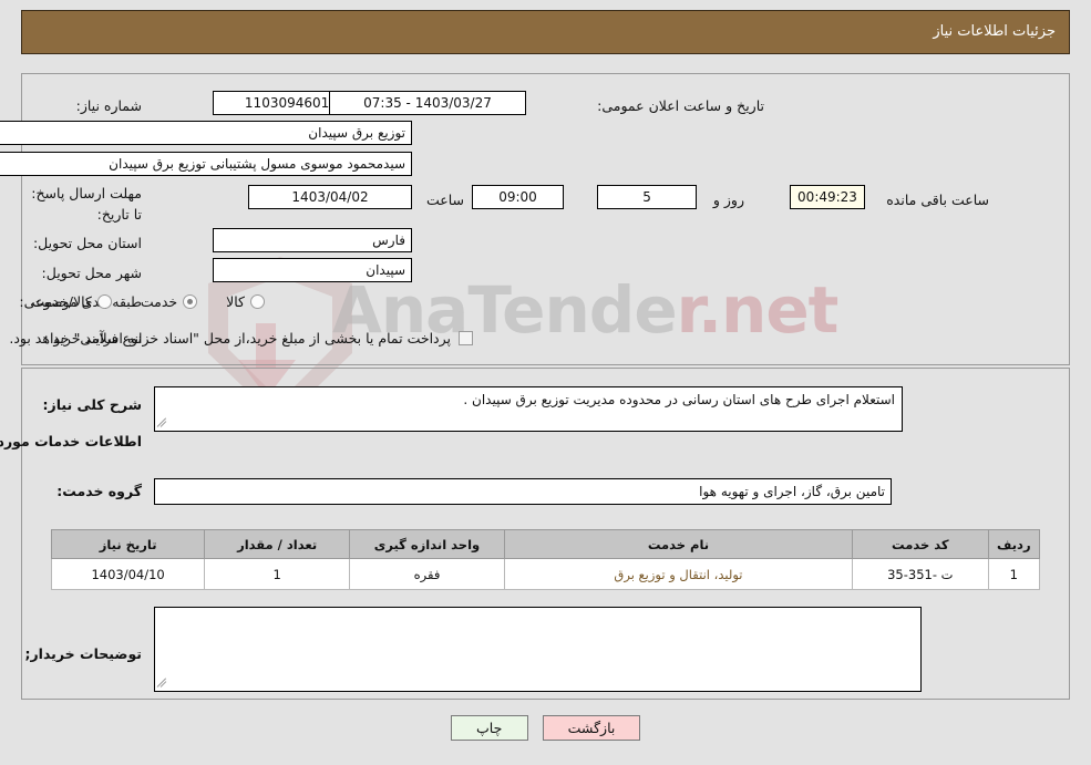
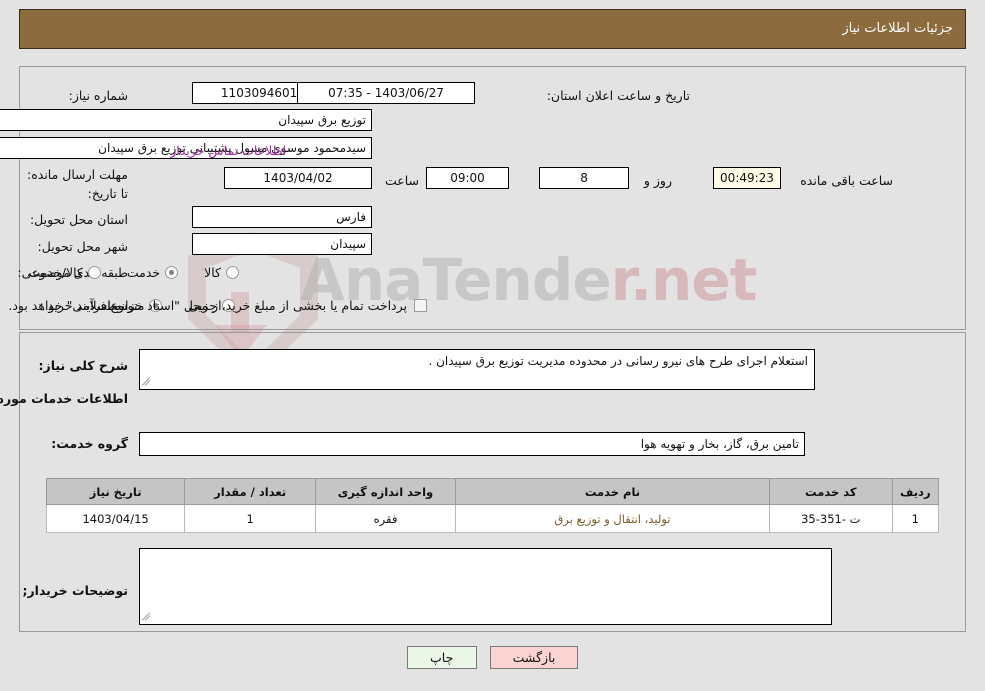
  AnaTender.net
  جزئیات اطلاعات نیاز
  شماره نیاز:
- تاریخ و ساعت اعلان عمومی:
+ تاریخ و ساعت اعلان استان:
- 1403/03/27 - 07:35
+ 1403/06/27 - 07:35
  توزیع برق سپیدان
  سیدمحمود موسوی مسول پشتیبانی توزیع برق سپیدان
+ اطلاعات تماس خریدار
- مهلت ارسال پاسخ: تا تاریخ:
+ مهلت ارسال مانده: تا تاریخ:
  1403/04/02
  ساعت
  09:00
- 5
+ 8
  روز و
  00:49:23
  ساعت باقی مانده
  استان محل تحویل:
  فارس
  شهر محل تحویل:
  سپیدان
  طبقهدی موضوعی:
  کالا
  خدمت
  کالا/خدمت
  نوع فرآیند خرید :
+ جزیی
+ متوسط
  پرداخت تمام یا بخشی از مبلغ خرید،از محل "اسناد خزانه اسلامی" خواهد بود.
  شرح کلی نیاز:
- استعلام اجرای طرح های استان رسانی در محدوده مدیریت توزیع برق سپیدان .
+ استعلام اجرای طرح های نیرو رسانی در محدوده مدیریت توزیع برق سپیدان .
  اطلاعات خدمات مورد
  گروه خدمت:
- تامین برق، گاز، اجرای و تهویه هوا
+ تامین برق، گاز، بخار و تهویه هوا
  ردیف	کد خدمت	نام خدمت	واحد اندازه گیری	تعداد / مقدار	تاریخ نیاز
- 1	ت -351-35	تولید، انتقال و توزیع برق	فقره	1	1403/04/10
+ 1	ت -351-35	تولید، انتقال و توزیع برق	فقره	1	1403/04/15
  توضیحات خریدار;
  بازگشت
  چاپ
